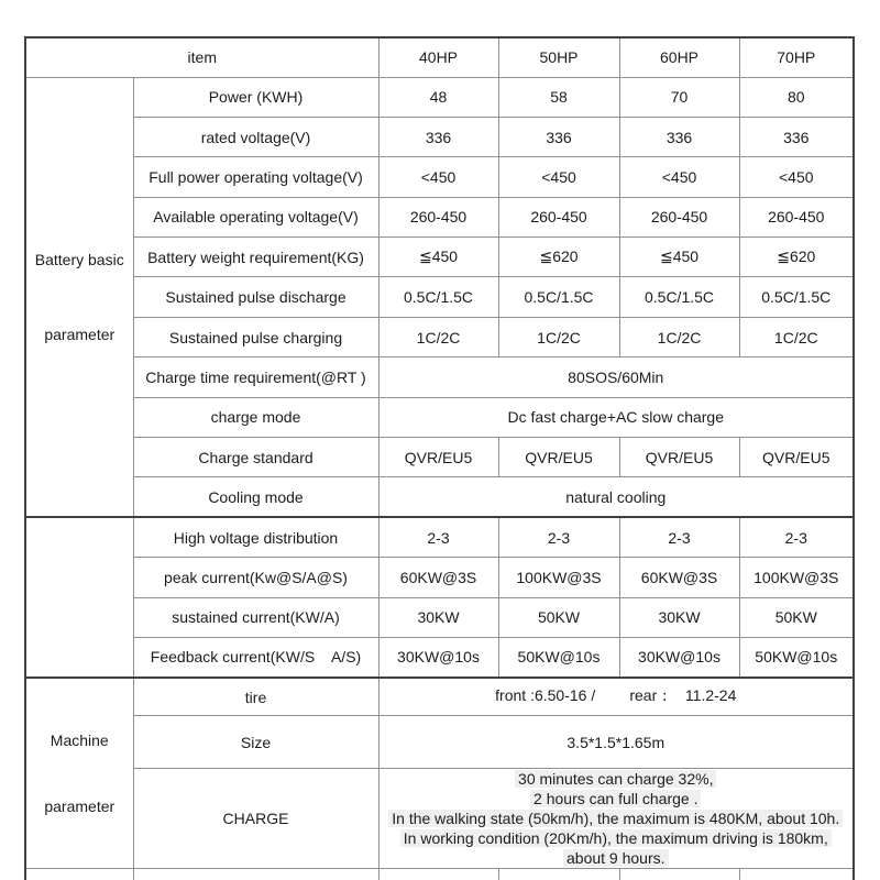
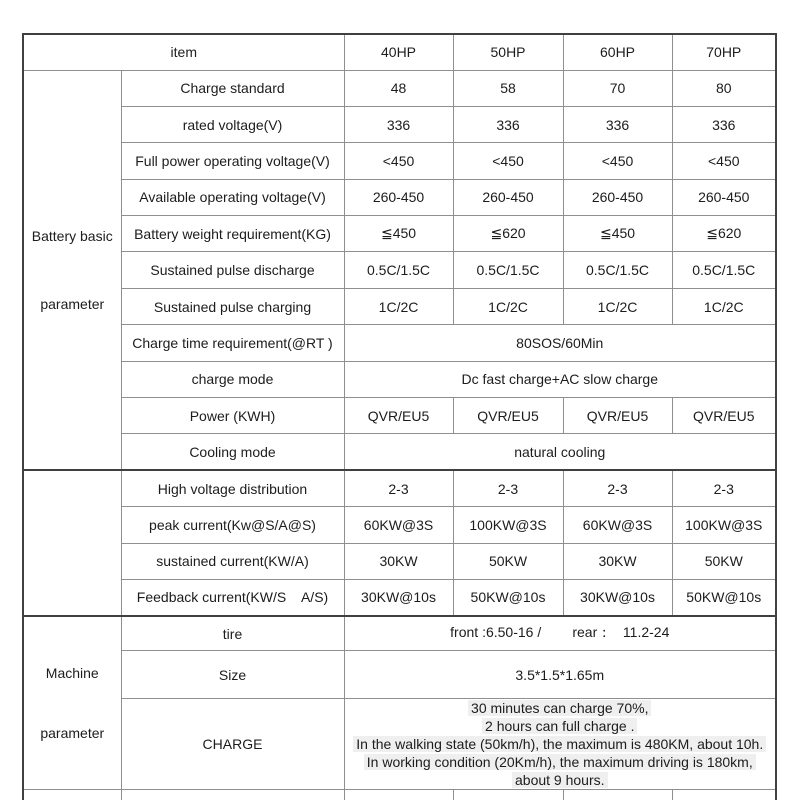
  item	40HP	50HP	60HP	70HP
- Battery basic parameter	Power (KWH)	48	58	70	80
+ Battery basic parameter	Charge standard	48	58	70	80
  rated voltage(V)	336	336	336	336
  Full power operating voltage(V)	<450	<450	<450	<450
  Available operating voltage(V)	260-450	260-450	260-450	260-450
  Battery weight requirement(KG)	≦450	≦620	≦450	≦620
  Sustained pulse discharge	0.5C/1.5C	0.5C/1.5C	0.5C/1.5C	0.5C/1.5C
  Sustained pulse charging	1C/2C	1C/2C	1C/2C	1C/2C
  Charge time requirement(@RT )	80SOS/60Min
  charge mode	Dc fast charge+AC slow charge
- Charge standard	QVR/EU5	QVR/EU5	QVR/EU5	QVR/EU5
+ Power (KWH)	QVR/EU5	QVR/EU5	QVR/EU5	QVR/EU5
  Cooling mode	natural cooling
  	High voltage distribution	2-3	2-3	2-3	2-3
  peak current(Kw@S/A@S)	60KW@3S	100KW@3S	60KW@3S	100KW@3S
  sustained current(KW/A)	30KW	50KW	30KW	50KW
  Feedback current(KW/S A/S)	30KW@10s	50KW@10s	30KW@10s	50KW@10s
  Machine parameter	tire	front :6.50-16 / rear： 11.2-24
  Size	3.5*1.5*1.65m
- CHARGE	30 minutes can charge 32%, 2 hours can full charge . In the walking state (50km/h), the maximum is 480KM, about 10h. In working condition (20Km/h), the maximum driving is 180km, about 9 hours.
+ CHARGE	30 minutes can charge 70%, 2 hours can full charge . In the walking state (50km/h), the maximum is 480KM, about 10h. In working condition (20Km/h), the maximum driving is 180km, about 9 hours.
